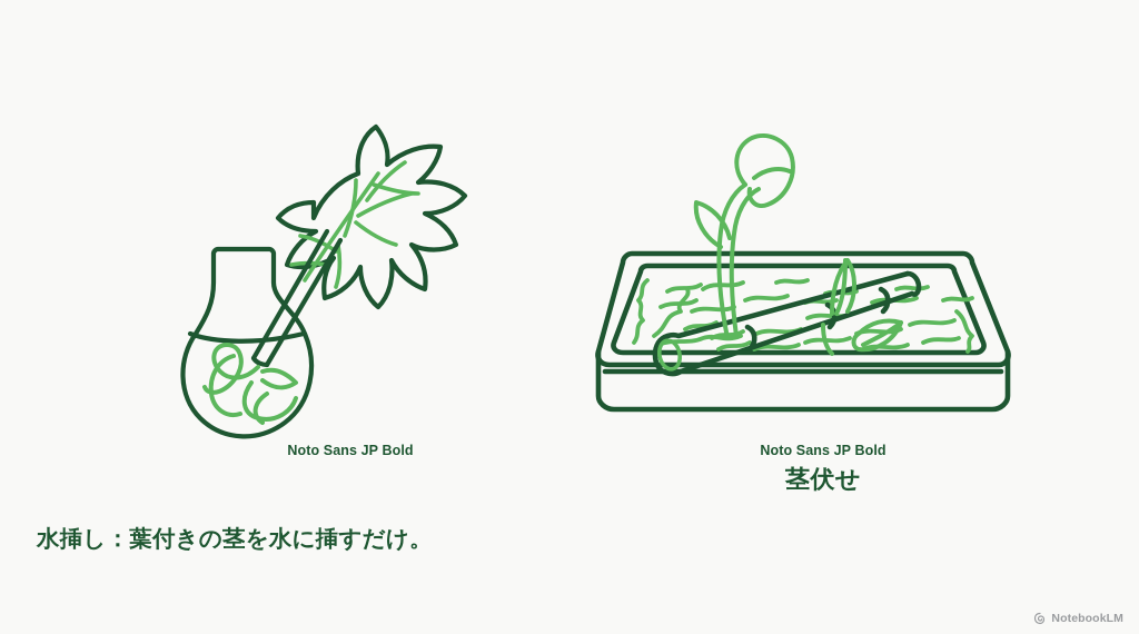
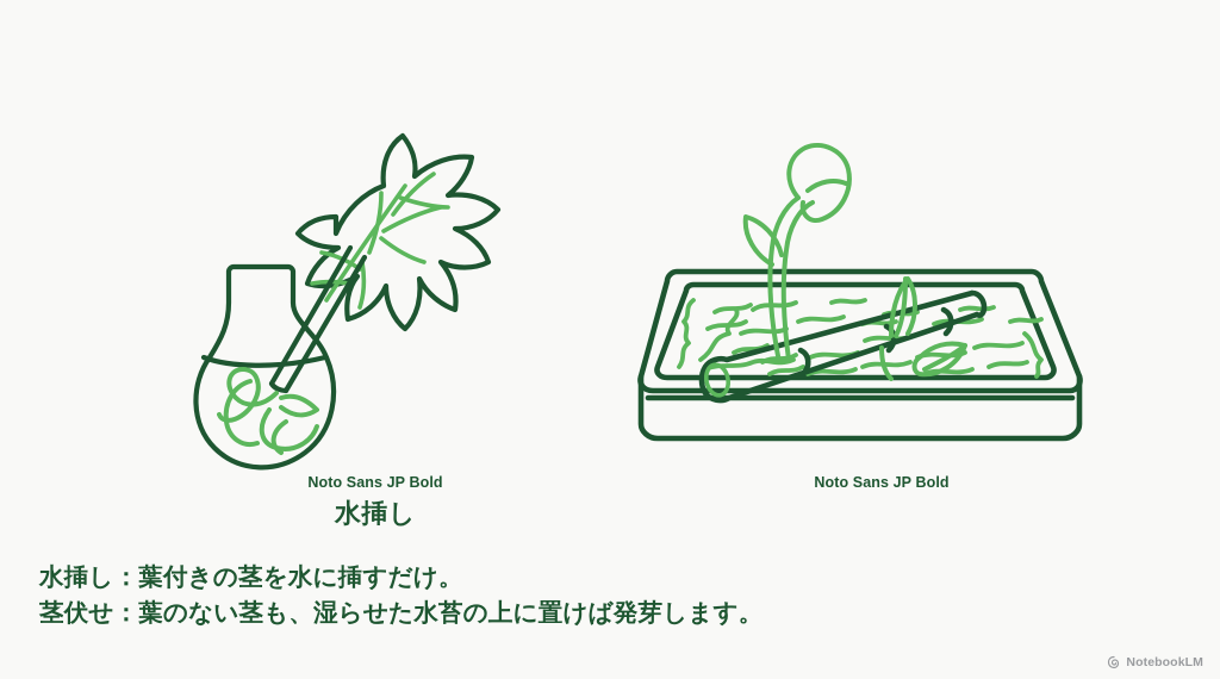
  Noto Sans JP Bold
+ 水挿し
  Noto Sans JP Bold
- 茎伏せ
  水挿し：葉付きの茎を水に挿すだけ。
+ 茎伏せ：葉のない茎も、湿らせた水苔の上に置けば発芽します。
  NotebookLM
